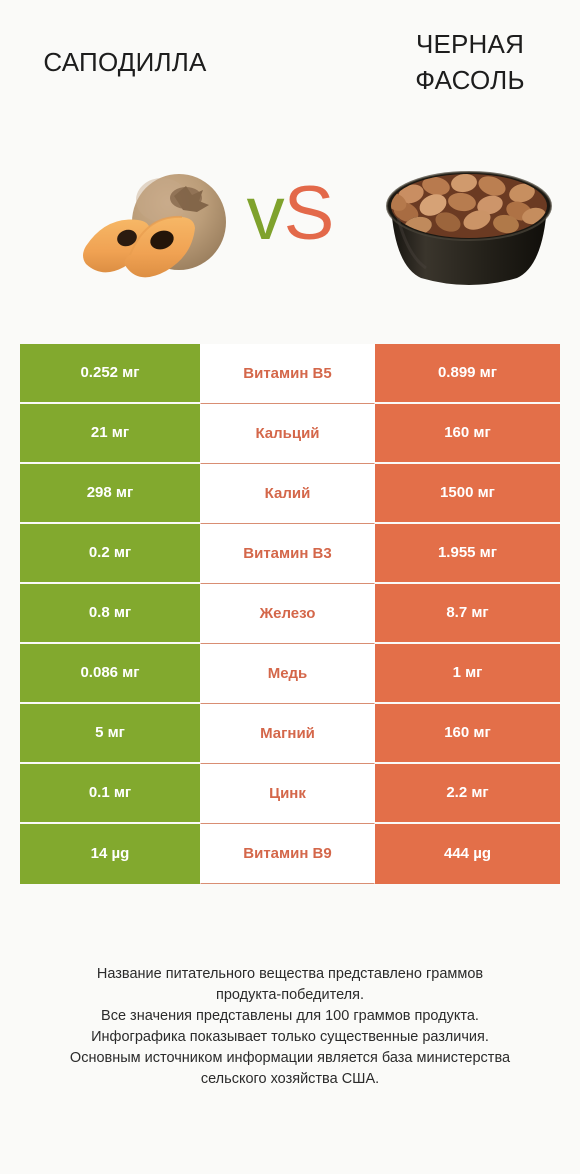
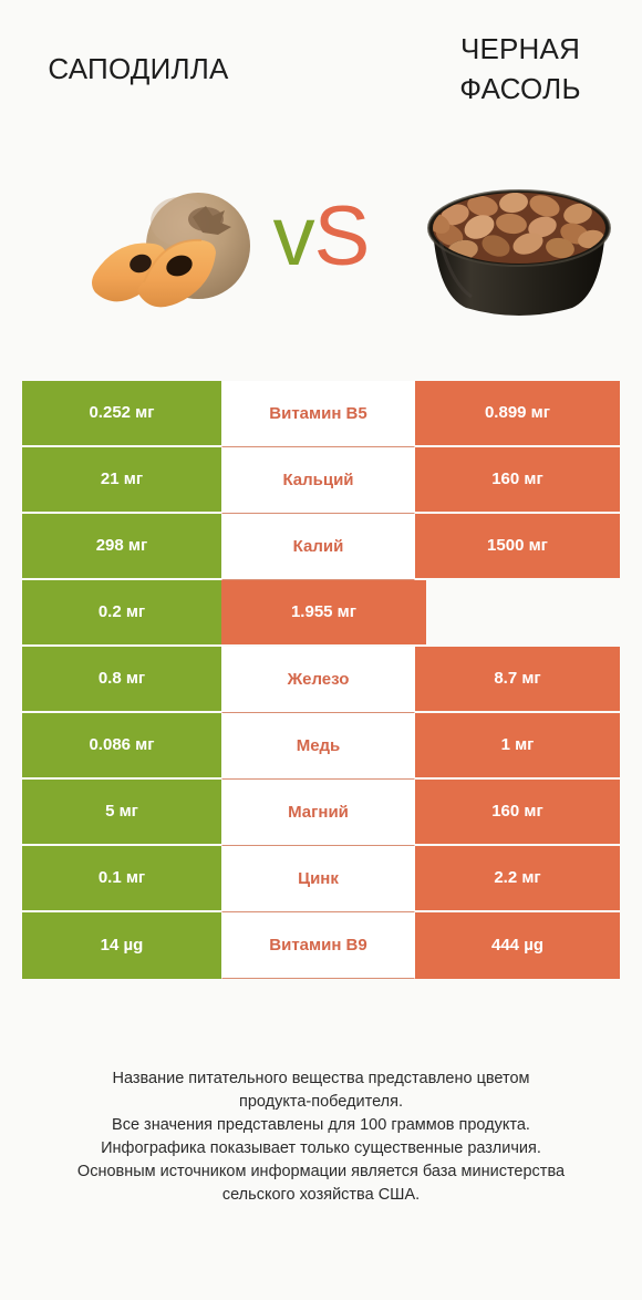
  САПОДИЛЛА
  ЧЕРНАЯ
  ФАСОЛЬ
  vS
  0.252 мг
  Витамин B5
  0.899 мг
  21 мг
  Кальций
  160 мг
  298 мг
  Калий
  1500 мг
  0.2 мг
- Витамин B3
  1.955 мг
  0.8 мг
  Железо
  8.7 мг
  0.086 мг
  Медь
  1 мг
  5 мг
  Магний
  160 мг
  0.1 мг
  Цинк
  2.2 мг
  14 µg
  Витамин B9
  444 µg
- Название питательного вещества представлено граммов
+ Название питательного вещества представлено цветом
  продукта-победителя.
  Все значения представлены для 100 граммов продукта.
  Инфографика показывает только существенные различия.
  Основным источником информации является база министерства
  сельского хозяйства США.
